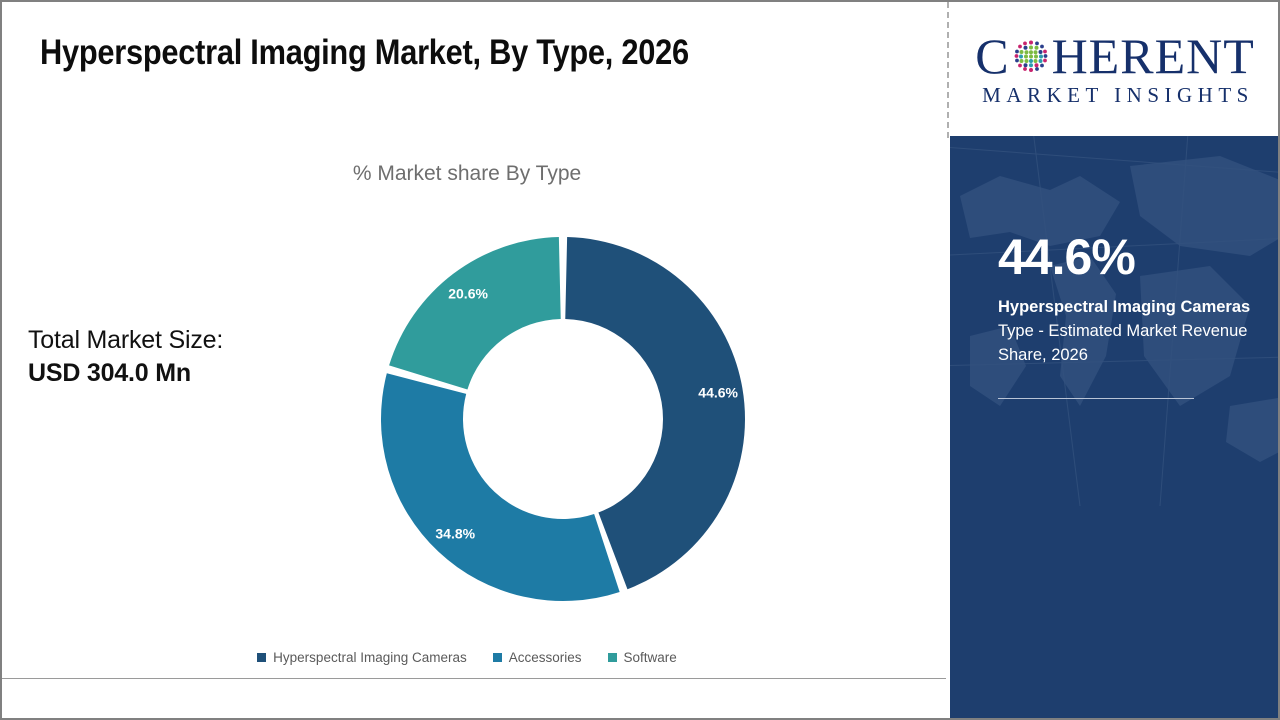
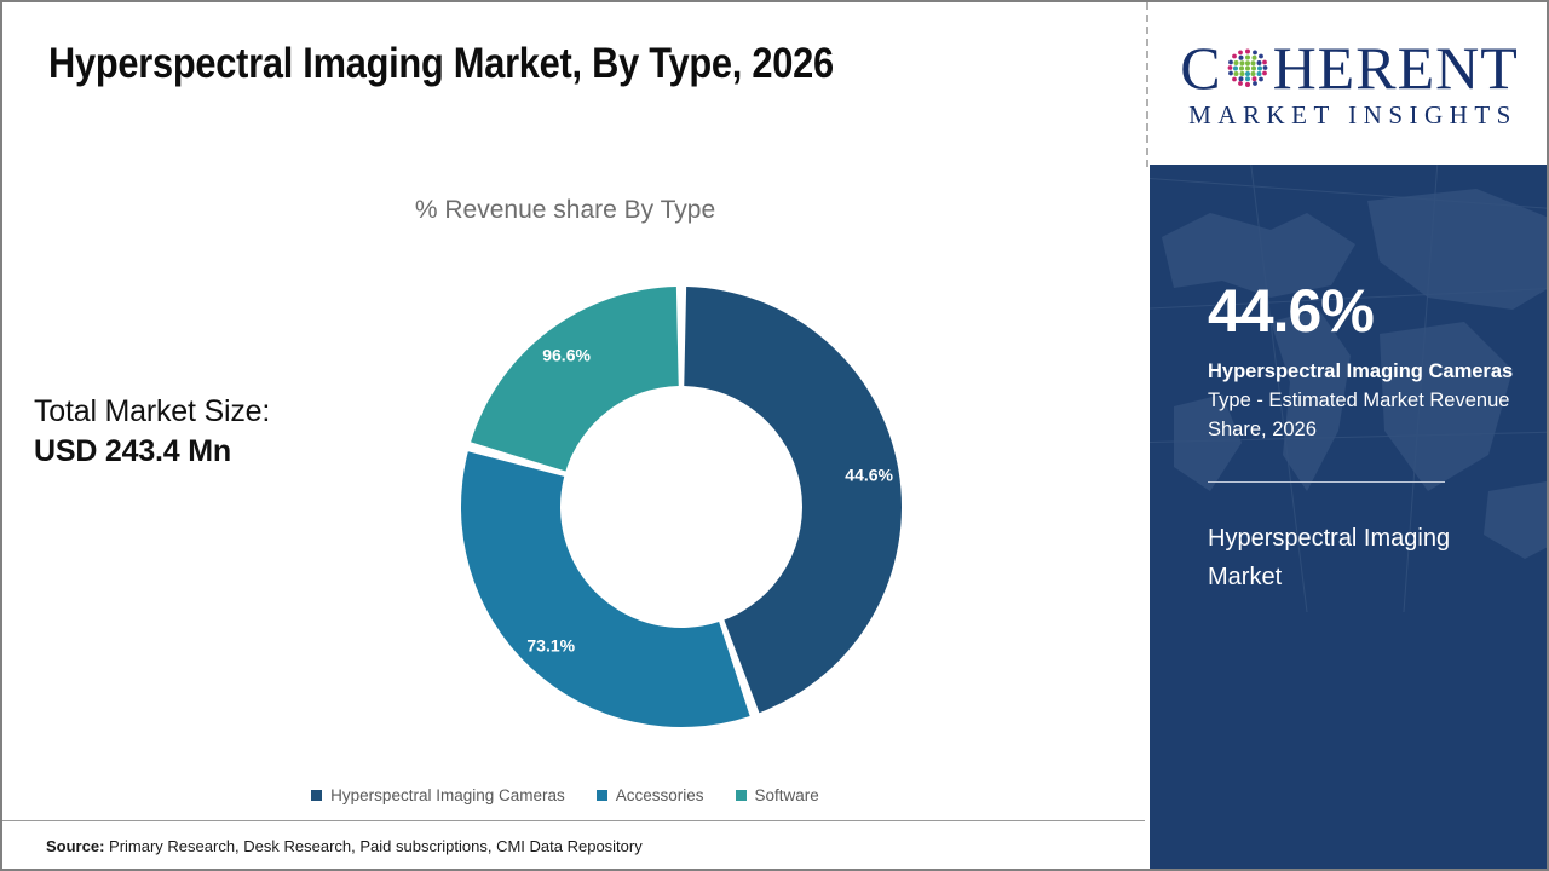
  Hyperspectral Imaging Market, By Type, 2026
- % Market share By Type
+ % Revenue share By Type
  Total Market Size:
- USD 304.0 Mn
+ USD 243.4 Mn
  44.6%
- 34.8%
+ 73.1%
- 20.6%
+ 96.6%
  Hyperspectral Imaging Cameras
  Accessories
  Software
+ Source: Primary Research, Desk Research, Paid subscriptions, CMI Data Repository
  C
  HERENT
  MARKET INSIGHTS
  44.6%
  Hyperspectral Imaging Cameras Type - Estimated Market Revenue Share, 2026
+ Hyperspectral Imaging Market
